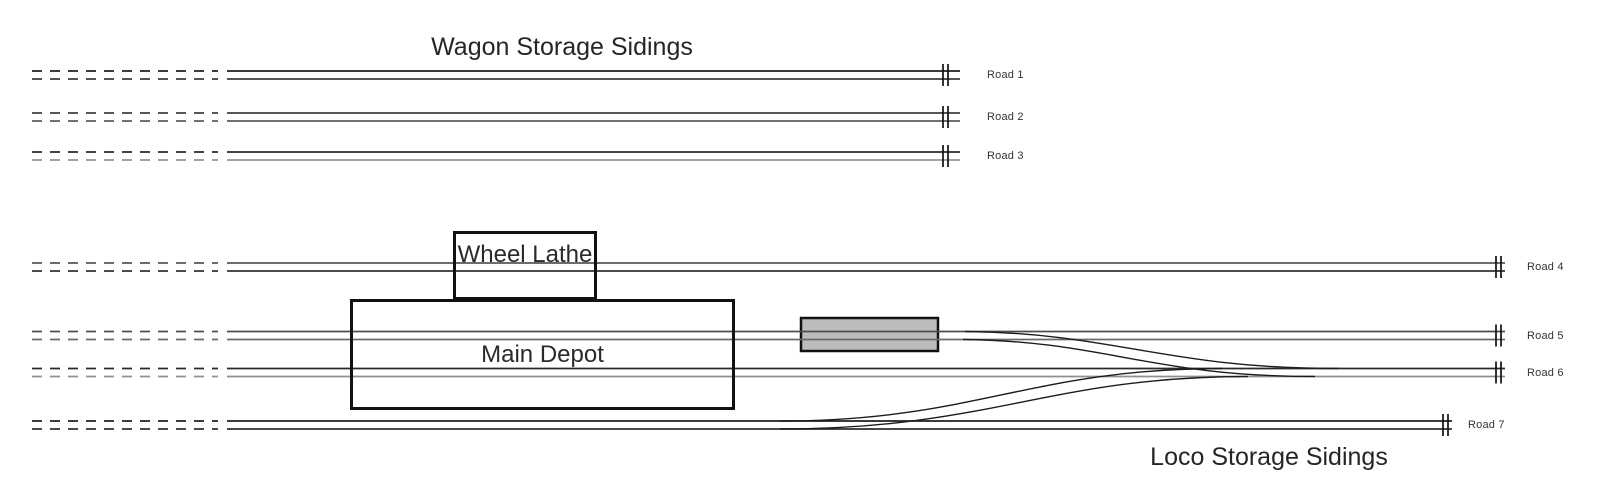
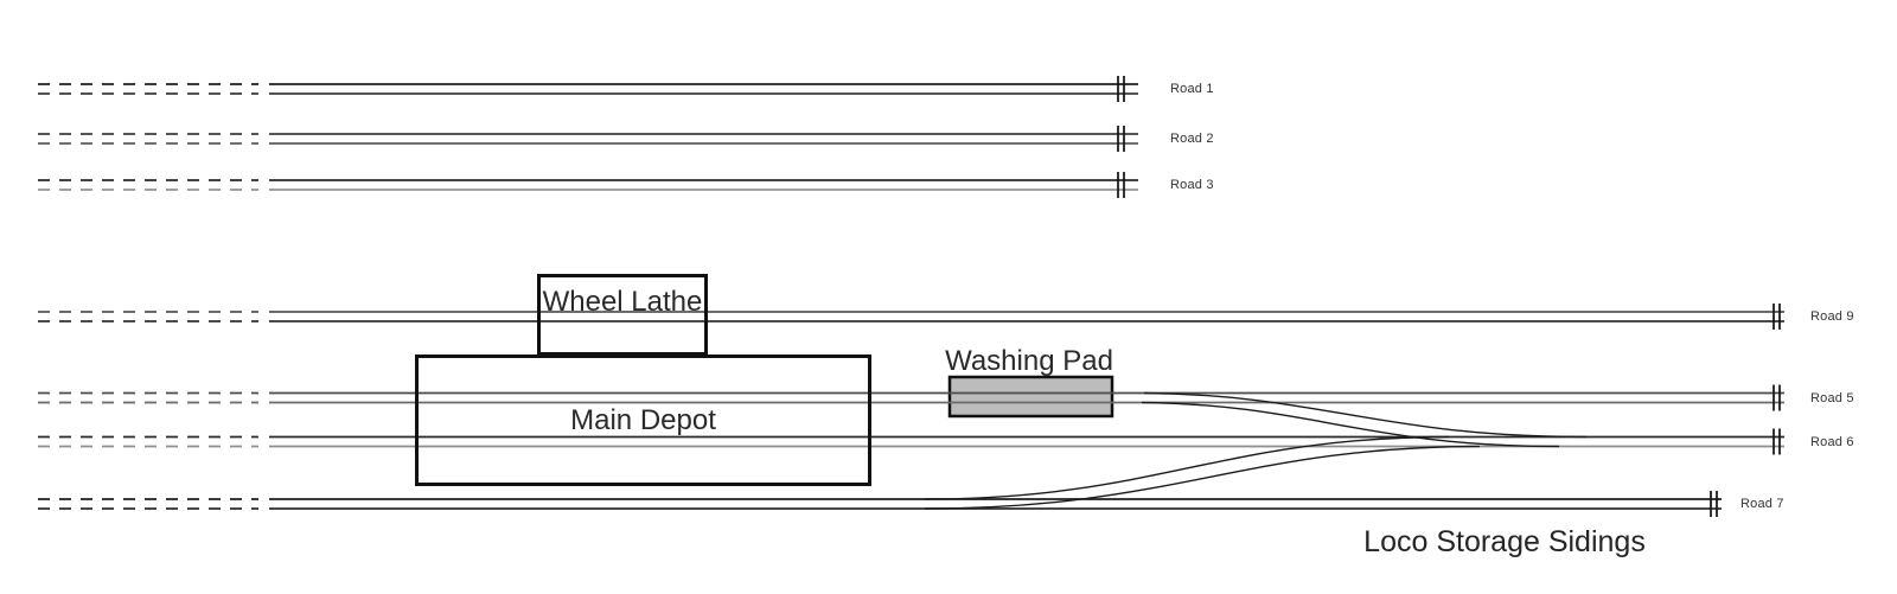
- Wagon Storage Sidings
  Wheel Lathe
  Main Depot
+ Washing Pad
  Loco Storage Sidings
  Road 1
  Road 2
  Road 3
- Road 4
+ Road 9
  Road 5
  Road 6
  Road 7
